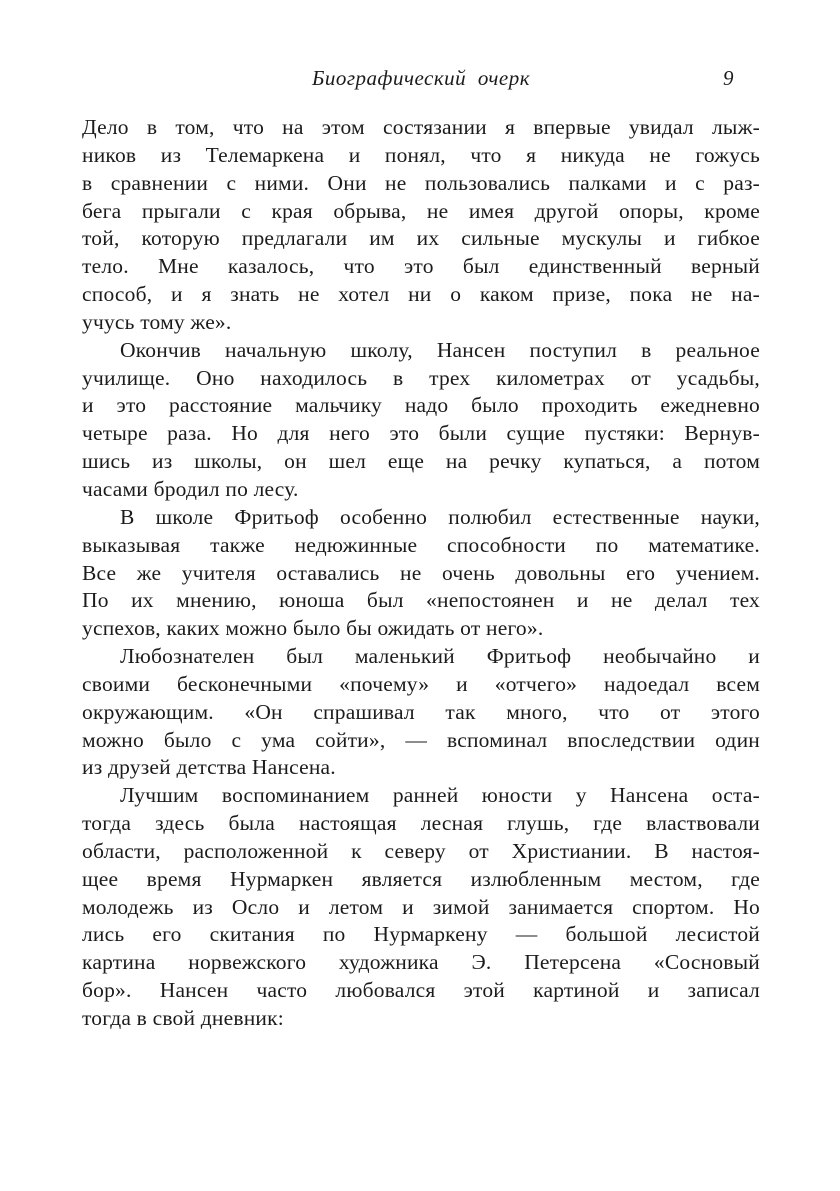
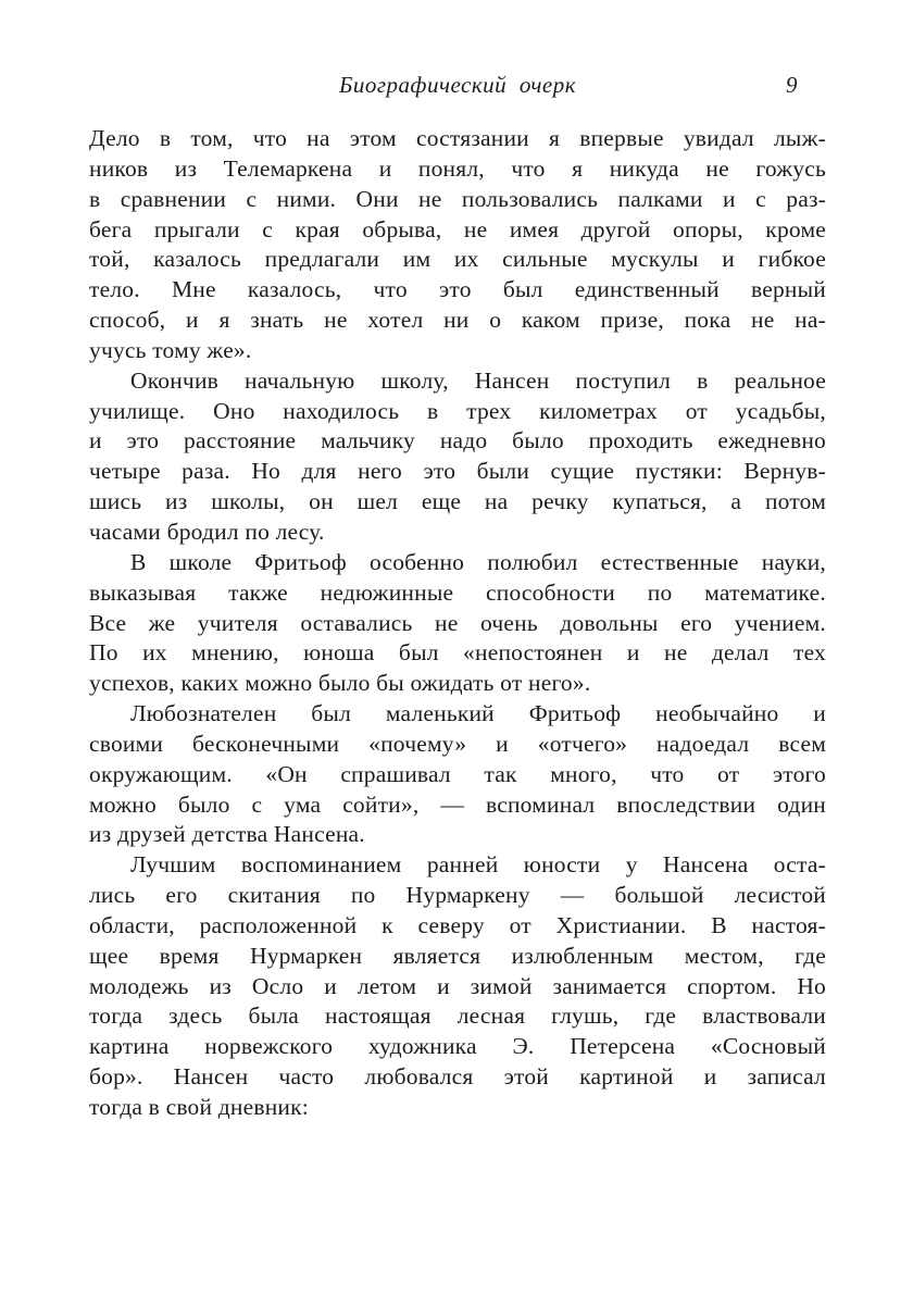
  Биографический очерк
  9
  Дело в том, что на этом состязании я впервые увидал лыж-
  ников из Телемаркена и понял, что я никуда не гожусь
  в сравнении с ними. Они не пользовались палками и с раз-
  бега прыгали с края обрыва, не имея другой опоры, кроме
- той, которую предлагали им их сильные мускулы и гибкое
+ той, казалось предлагали им их сильные мускулы и гибкое
  тело. Мне казалось, что это был единственный верный
  способ, и я знать не хотел ни о каком призе, пока не на-
  учусь тому же».
  Окончив начальную школу, Нансен поступил в реальное
  училище. Оно находилось в трех километрах от усадьбы,
  и это расстояние мальчику надо было проходить ежедневно
  четыре раза. Но для него это были сущие пустяки: Вернув-
  шись из школы, он шел еще на речку купаться, а потом
  часами бродил по лесу.
  В школе Фритьоф особенно полюбил естественные науки,
  выказывая также недюжинные способности по математике.
  Все же учителя оставались не очень довольны его учением.
  По их мнению, юноша был «непостоянен и не делал тех
  успехов, каких можно было бы ожидать от него».
  Любознателен был маленький Фритьоф необычайно и
  своими бесконечными «почему» и «отчего» надоедал всем
  окружающим. «Он спрашивал так много, что от этого
  можно было с ума сойти», — вспоминал впоследствии один
  из друзей детства Нансена.
  Лучшим воспоминанием ранней юности у Нансена оста-
- тогда здесь была настоящая лесная глушь, где властвовали
+ лись его скитания по Нурмаркену — большой лесистой
  области, расположенной к северу от Христиании. В настоя-
  щее время Нурмаркен является излюбленным местом, где
  молодежь из Осло и летом и зимой занимается спортом. Но
- лись его скитания по Нурмаркену — большой лесистой
+ тогда здесь была настоящая лесная глушь, где властвовали
  картина норвежского художника Э. Петерсена «Сосновый
  бор». Нансен часто любовался этой картиной и записал
  тогда в свой дневник:
